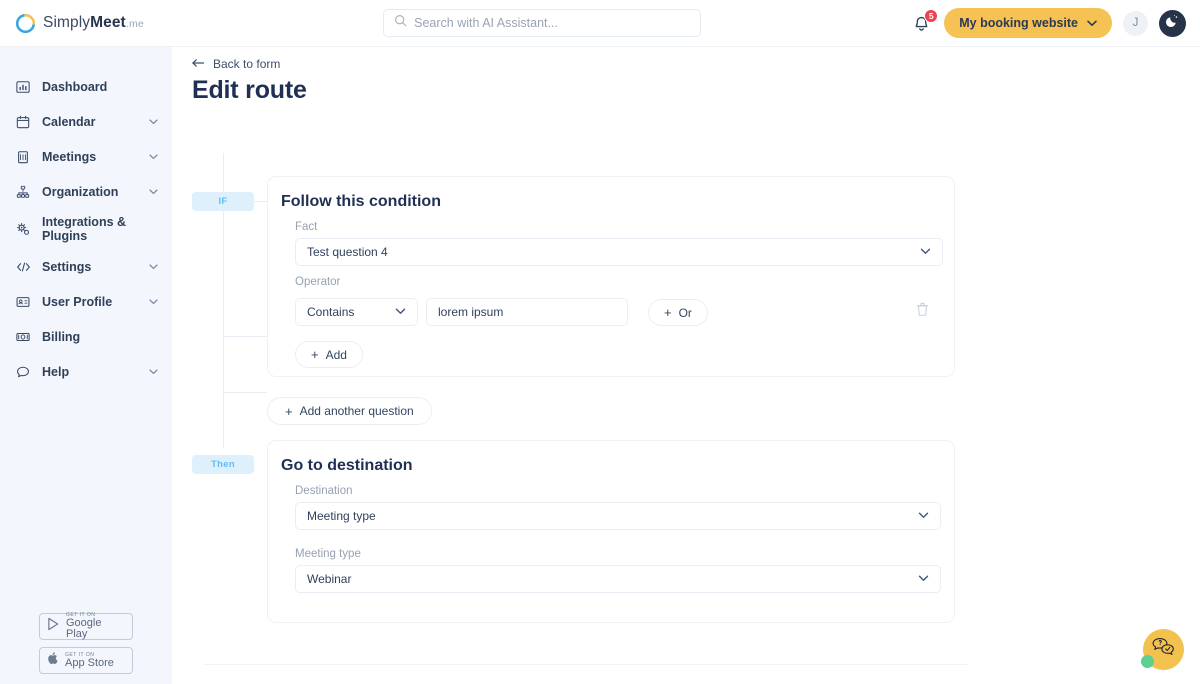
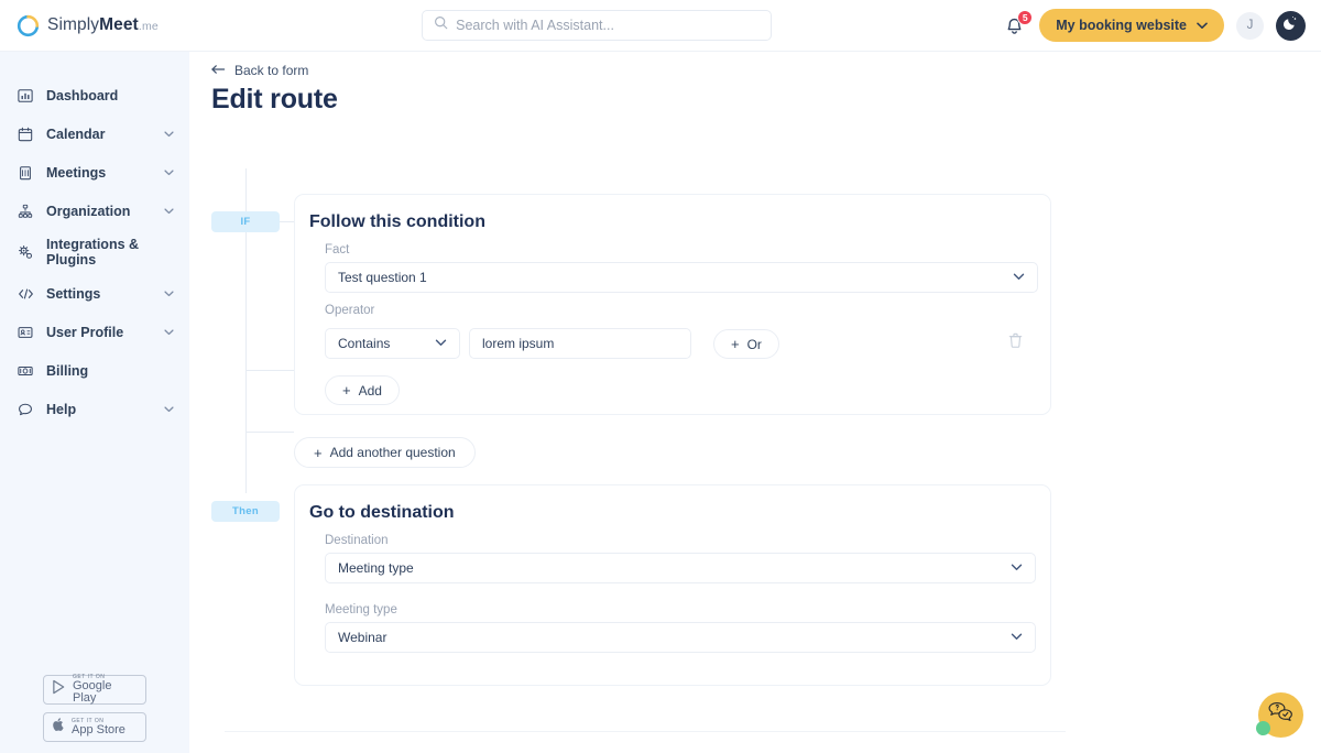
  SimplyMeet.me
  Search with AI Assistant...
  5
  My booking website
  J
  Dashboard
  Calendar
  Meetings
  Organization
  Integrations & Plugins
  Settings
  User Profile
  Billing
  Help
  Google Play
  App Store
  Back to form
  Edit route
  IF
  Follow this condition
  Fact
- Test question 4
+ Test question 1
  Operator
  Contains
  lorem ipsum
  +
  Or
  +
  Add
  +
  Add another question
  Then
  Go to destination
  Destination
  Meeting type
  Meeting type
  Webinar
